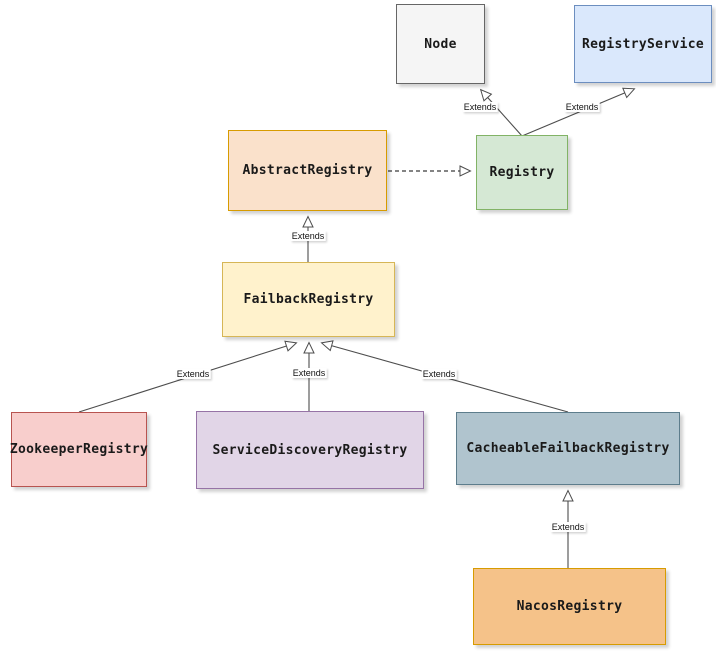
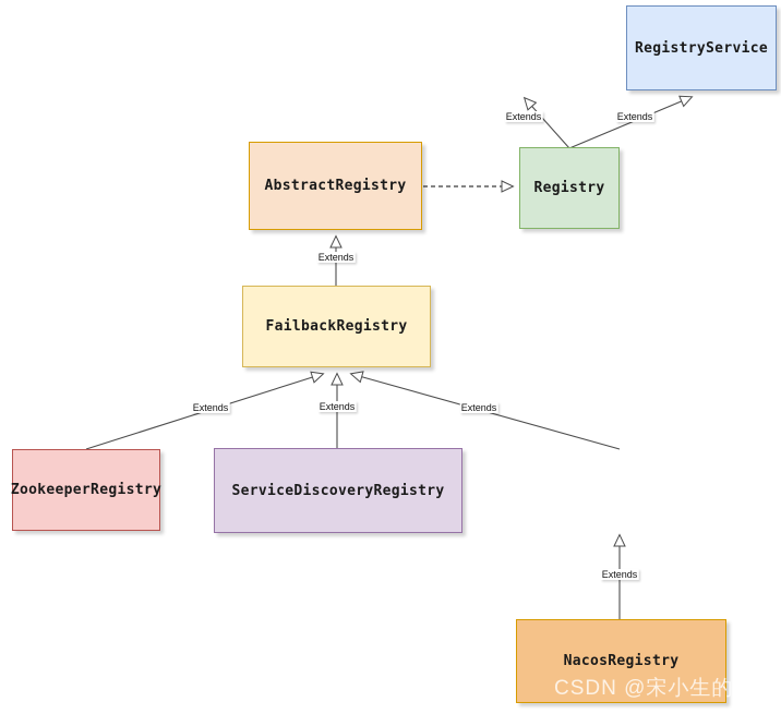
- Node
  RegistryService
  AbstractRegistry
  Registry
  FailbackRegistry
  ZookeeperRegistry
  ServiceDiscoveryRegistry
- CacheableFailbackRegistry
  NacosRegistry
  Extends
  Extends
  Extends
  Extends
  Extends
  Extends
  Extends
+ CSDN @宋小生的博客
